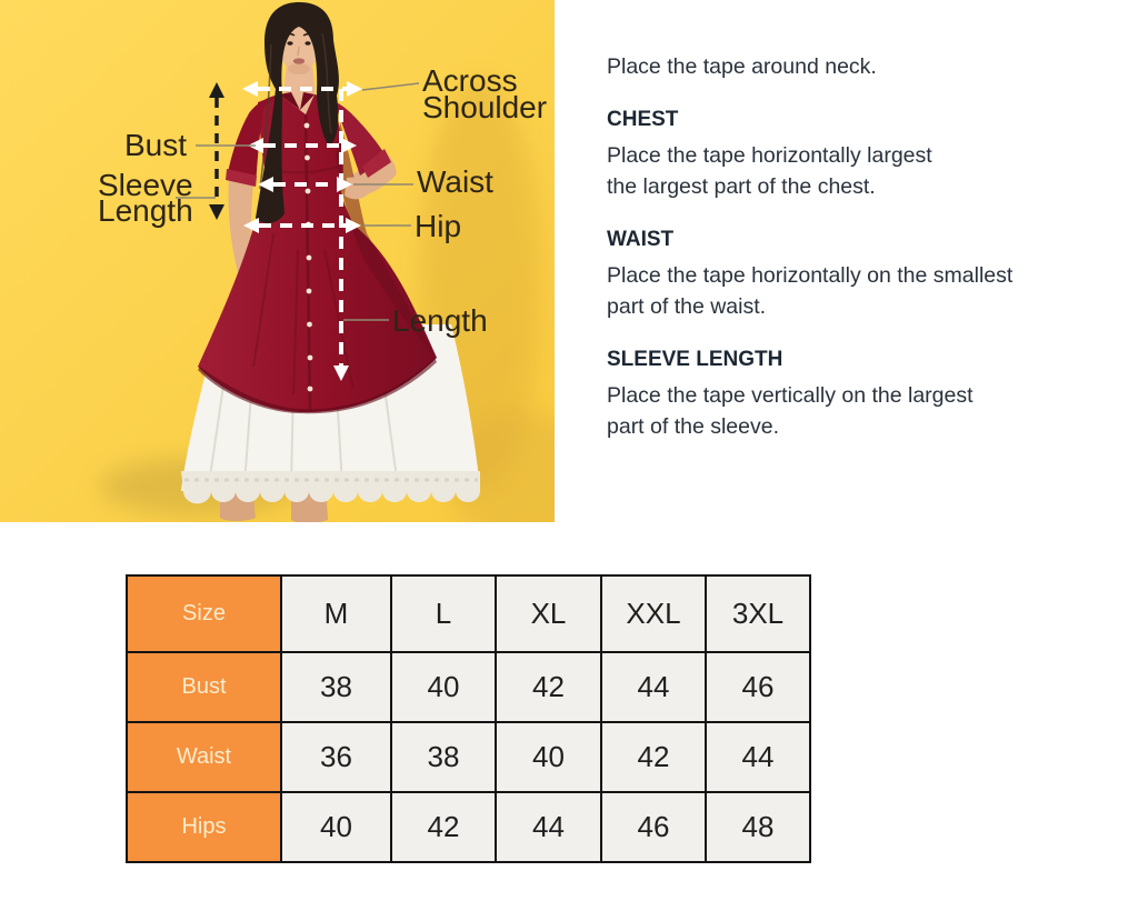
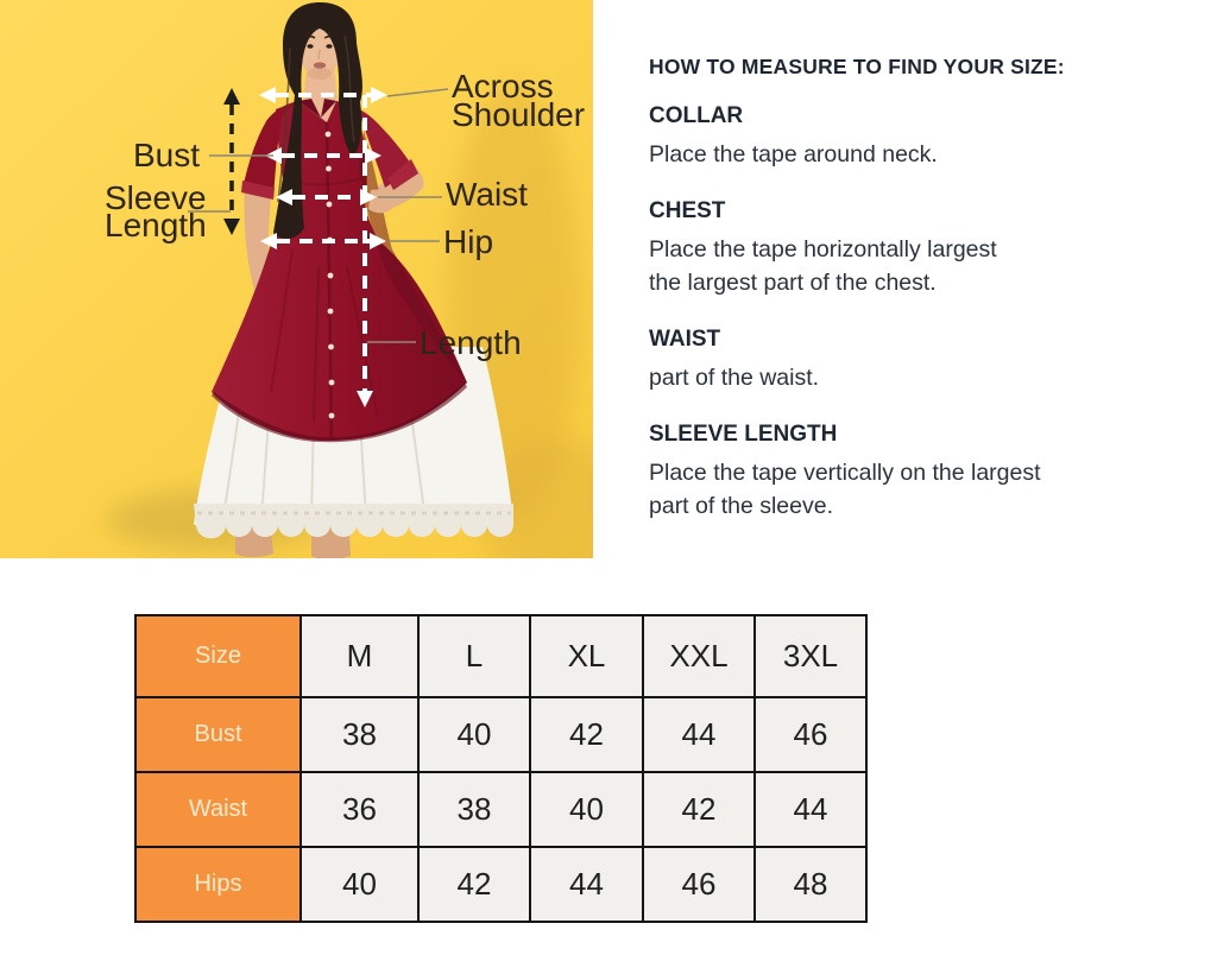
  Across
  Shoulder
  Bust
  Sleeve
  Length
  Waist
  Hip
  Length
+ HOW TO MEASURE TO FIND YOUR SIZE:
+ COLLAR
  Place the tape around neck.
  CHEST
  Place the tape horizontally largest
  the largest part of the chest.
  WAIST
- Place the tape horizontally on the smallest
  part of the waist.
  SLEEVE LENGTH
  Place the tape vertically on the largest
  part of the sleeve.
  Size	M	L	XL	XXL	3XL
  Bust	38	40	42	44	46
  Waist	36	38	40	42	44
  Hips	40	42	44	46	48
